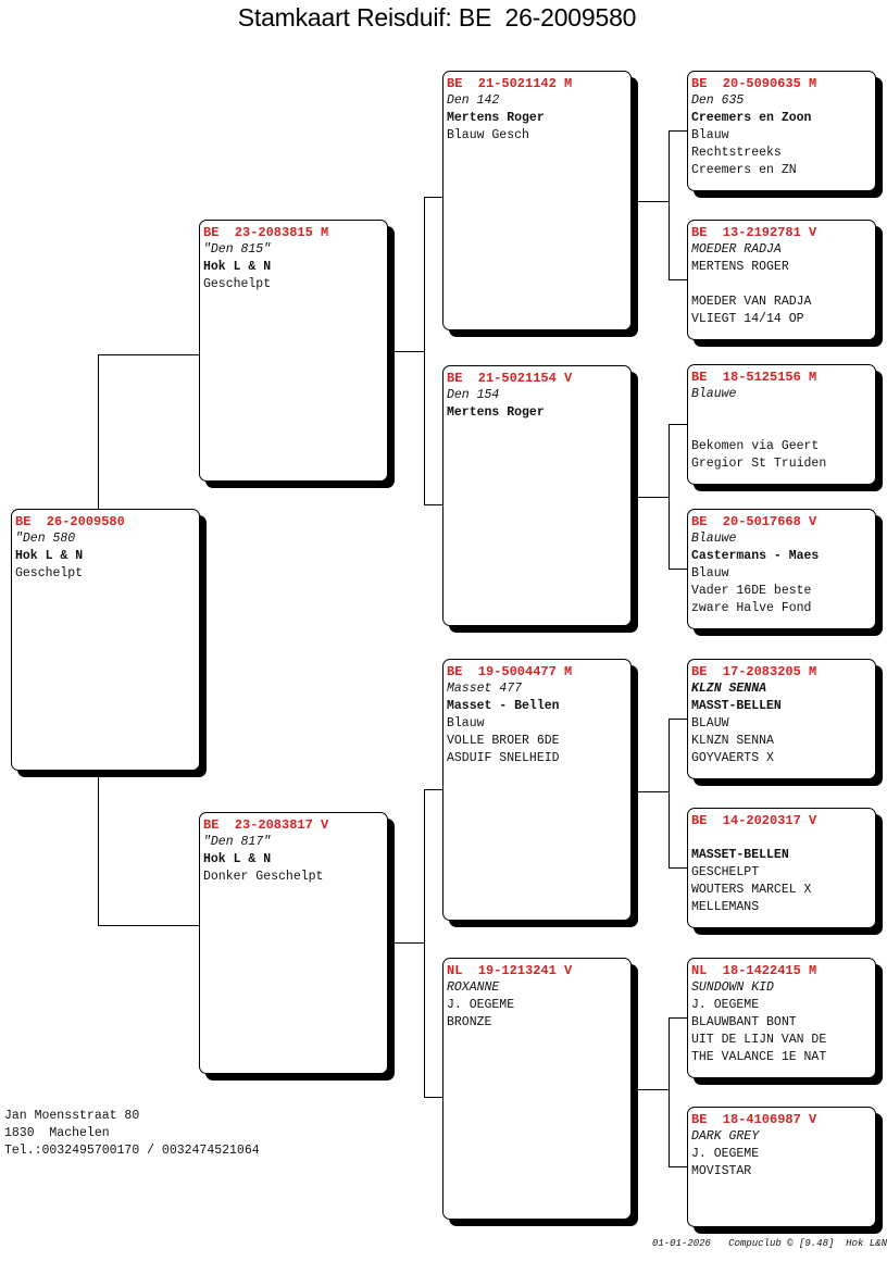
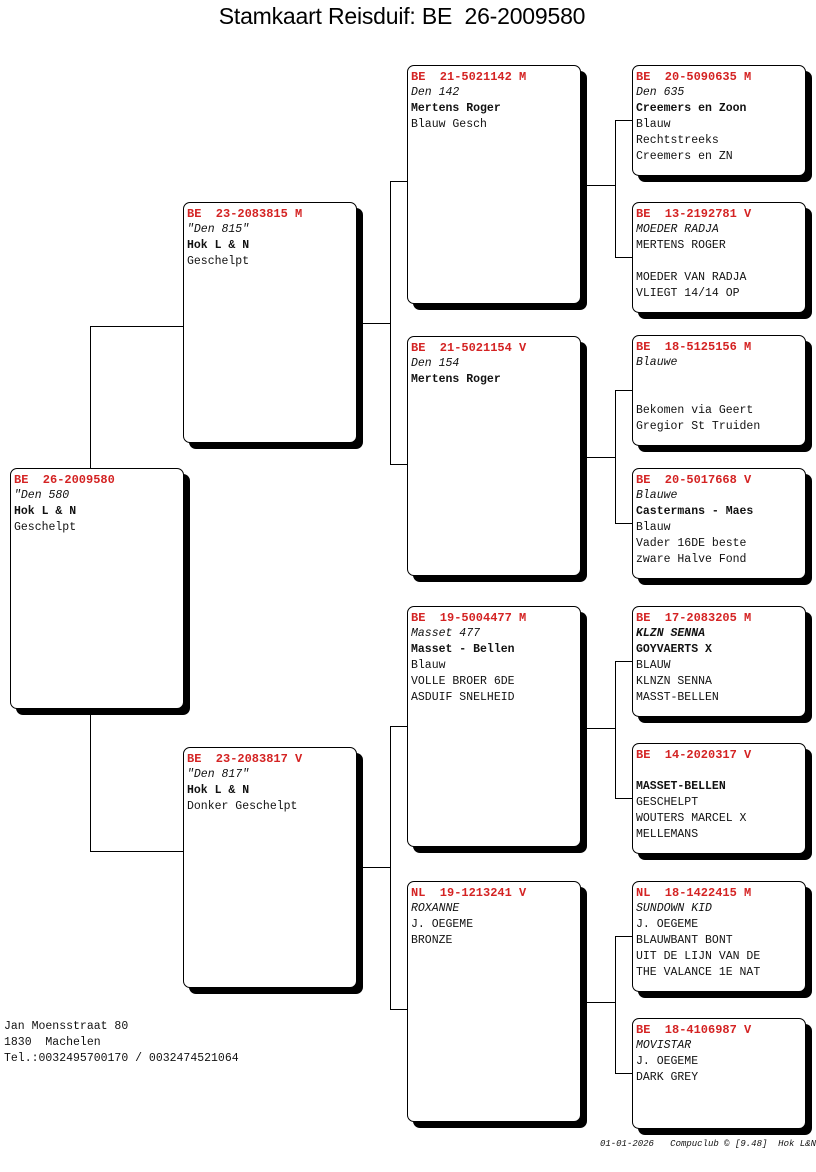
  Stamkaart Reisduif: BE 26-2009580
  BE 26-2009580
  "Den 580
  Hok L & N
  Geschelpt
  BE 23-2083815 M
  "Den 815"
  Hok L & N
  Geschelpt
  BE 23-2083817 V
  "Den 817"
  Hok L & N
  Donker Geschelpt
  BE 21-5021142 M
  Den 142
  Mertens Roger
  Blauw Gesch
  BE 21-5021154 V
  Den 154
  Mertens Roger
  BE 19-5004477 M
  Masset 477
  Masset - Bellen
  Blauw
  VOLLE BROER 6DE
  ASDUIF SNELHEID
  NL 19-1213241 V
  ROXANNE
  J. OEGEME
  BRONZE
  BE 20-5090635 M
  Den 635
  Creemers en Zoon
  Blauw
  Rechtstreeks
  Creemers en ZN
  BE 13-2192781 V
  MOEDER RADJA
  MERTENS ROGER
  MOEDER VAN RADJA
  VLIEGT 14/14 OP
  BE 18-5125156 M
  Blauwe
  Bekomen via Geert
  Gregior St Truiden
  BE 20-5017668 V
  Blauwe
  Castermans - Maes
  Blauw
  Vader 16DE beste
  zware Halve Fond
  BE 17-2083205 M
  KLZN SENNA
- MASST-BELLEN
+ GOYVAERTS X
  BLAUW
  KLNZN SENNA
- GOYVAERTS X
+ MASST-BELLEN
  BE 14-2020317 V
  MASSET-BELLEN
  GESCHELPT
  WOUTERS MARCEL X
  MELLEMANS
  NL 18-1422415 M
  SUNDOWN KID
  J. OEGEME
  BLAUWBANT BONT
  UIT DE LIJN VAN DE
  THE VALANCE 1E NAT
  BE 18-4106987 V
- DARK GREY
+ MOVISTAR
  J. OEGEME
- MOVISTAR
+ DARK GREY
  Jan Moensstraat 80
  1830 Machelen
  Tel.:0032495700170 / 0032474521064
  01-01-2026 Compuclub © [9.48] Hok L&N
